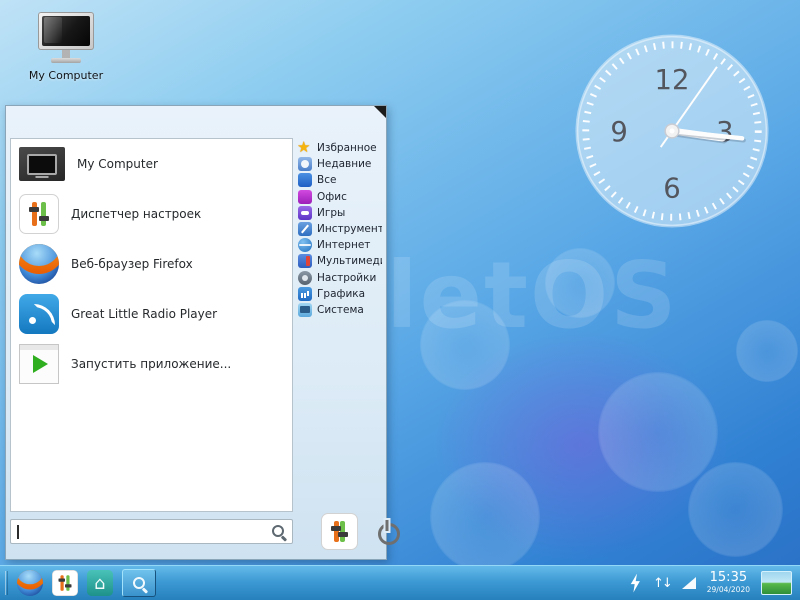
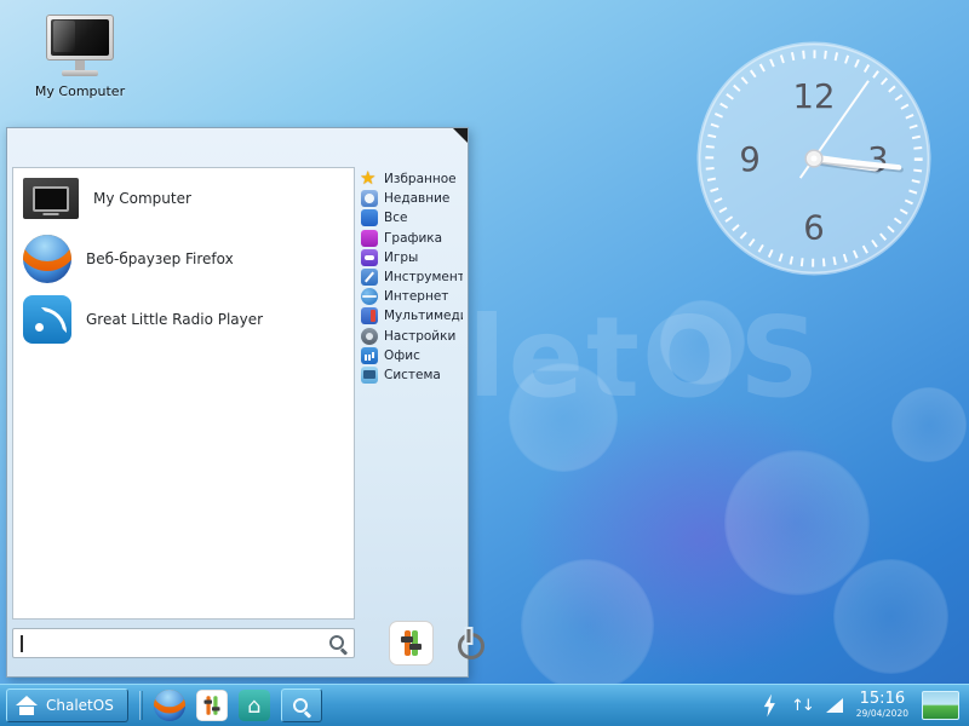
  My Computer
  12
  3
  6
  9
  My Computer
- Диспетчер настроек
  Веб-браузер Firefox
  Great Little Radio Player
- Запустить приложение...
  Избранное
  Недавние
  Все
- Офис
+ Графика
  Игры
  Инструмент
  Интернет
  Мультимед
  Настройки
- Графика
+ Офис
  Система
+ ChaletOS
  ↑↓
- 15:35
+ 15:16
  29/04/2020
